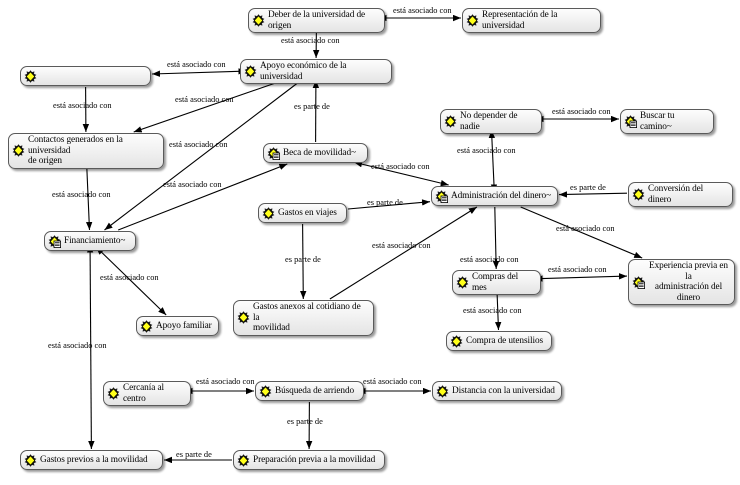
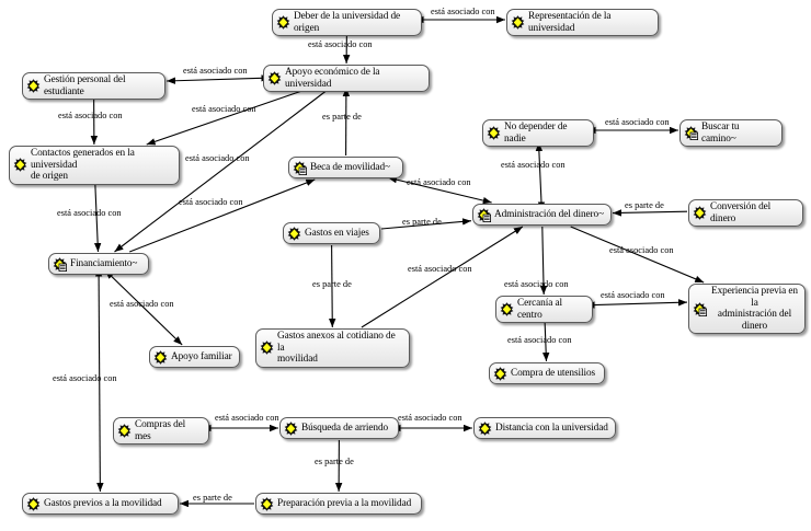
  Deber de la universidad de origen
  Representación de la universidad
+ Gestión personal del estudiante
  Apoyo económico de la universidad
  No depender de nadie
  Buscar tu camino~
  Contactos generados en la universidad
  de origen
  Beca de movilidad~
  Administración del dinero~
  Conversión del dinero
  Gastos en viajes
  Financiamiento~
- Compras del mes
+ Cercanía al centro
  Experiencia previa en la
  administración del dinero
  Apoyo familiar
  Gastos anexos al cotidiano de la
  movilidad
  Compra de utensilios
- Cercanía al centro
+ Compras del mes
  Búsqueda de arriendo
  Distancia con la universidad
  Gastos previos a la movilidad
  Preparación previa a la movilidad
  está asociado con
  está asociado con
  está asociado con
  está asociado con
  está asociado con
  está asociado con
  está asociado con
  está asociado con
  es parte de
  está asociado con
  está asociado con
  está asociado con
  es parte de
  es parte de
  es parte de
  está asociado con
  está asociado con
  está asociado con
  está asociado con
  está asociado con
  está asociado con
  está asociado con
  está asociado con
  está asociado con
  es parte de
  es parte de
